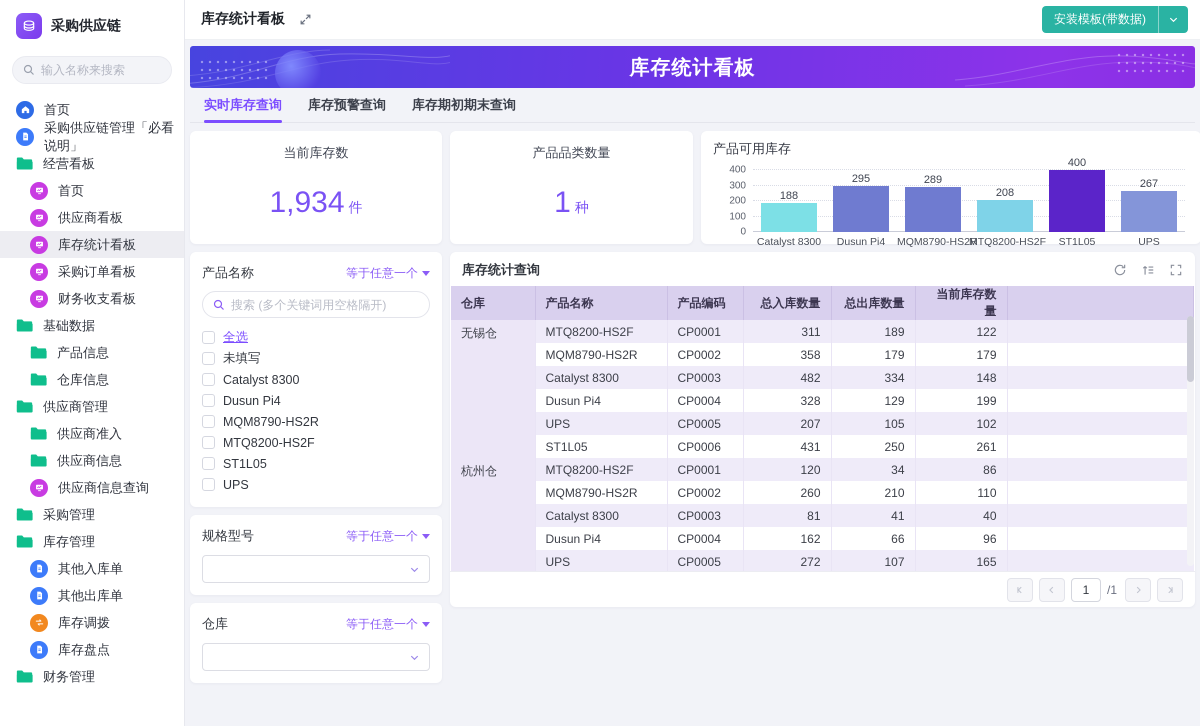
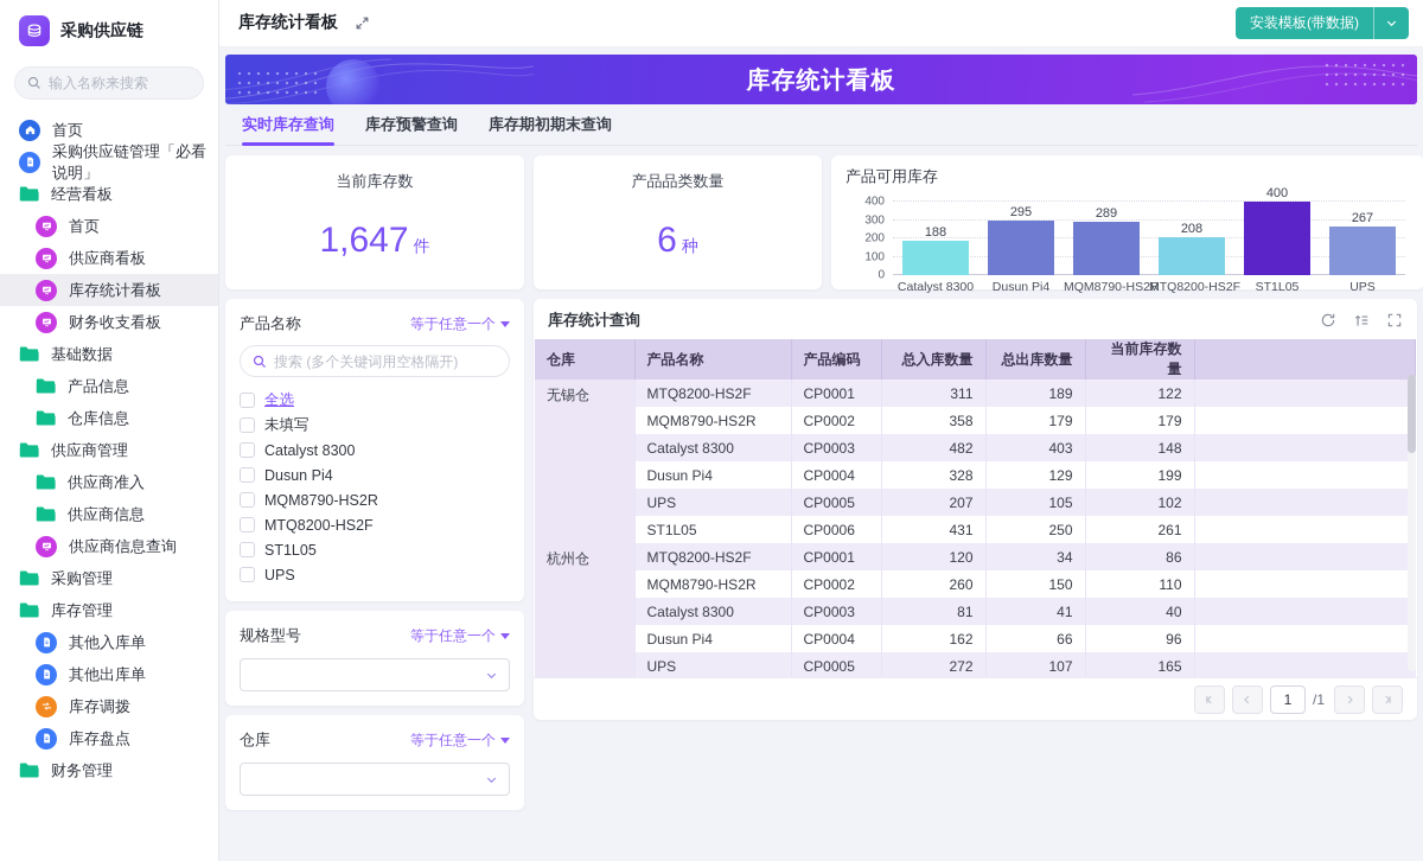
  采购供应链
  输入名称来搜索
  首页
  采购供应链管理「必看说明」
  经营看板
  首页
  供应商看板
  库存统计看板
- 采购订单看板
  财务收支看板
  基础数据
  产品信息
  仓库信息
  供应商管理
  供应商准入
  供应商信息
  供应商信息查询
  采购管理
  库存管理
  其他入库单
  其他出库单
  库存调拨
  库存盘点
  财务管理
  库存统计看板
  安装模板(带数据)
  库存统计看板
  实时库存查询
  库存预警查询
  库存期初期末查询
  当前库存数
- 1,934 件
+ 1,647 件
  产品品类数量
- 1 种
+ 6 种
  产品可用库存
  0
  100
  200
  300
  400
  188
  295
  289
  208
  400
  267
  Catalyst 8300
  Dusun Pi4
  MQM8790-HS2
  MTQ8200-HS2
  ST1L05
  UPS
  产品名称
  等于任意一个
  搜索 (多个关键词用空格隔开)
  全选
  未填写
  Catalyst 8300
  Dusun Pi4
  MQM8790-HS2R
  MTQ8200-HS2F
  ST1L05
  UPS
  规格型号
  等于任意一个
  仓库
  等于任意一个
  库存统计查询
  仓库	产品名称	产品编码	总入库数量	总出库数量	当前库存数量
  无锡仓	MTQ8200-HS2F	CP0001	311	189	122
  MQM8790-HS2R	CP0002	358	179	179
- Catalyst 8300	CP0003	482	334	148
+ Catalyst 8300	CP0003	482	403	148
  Dusun Pi4	CP0004	328	129	199
  UPS	CP0005	207	105	102
  ST1L05	CP0006	431	250	261
  杭州仓	MTQ8200-HS2F	CP0001	120	34	86
- MQM8790-HS2R	CP0002	260	210	110
+ MQM8790-HS2R	CP0002	260	150	110
  Catalyst 8300	CP0003	81	41	40
  Dusun Pi4	CP0004	162	66	96
  UPS	CP0005	272	107	165
  1
  /1
